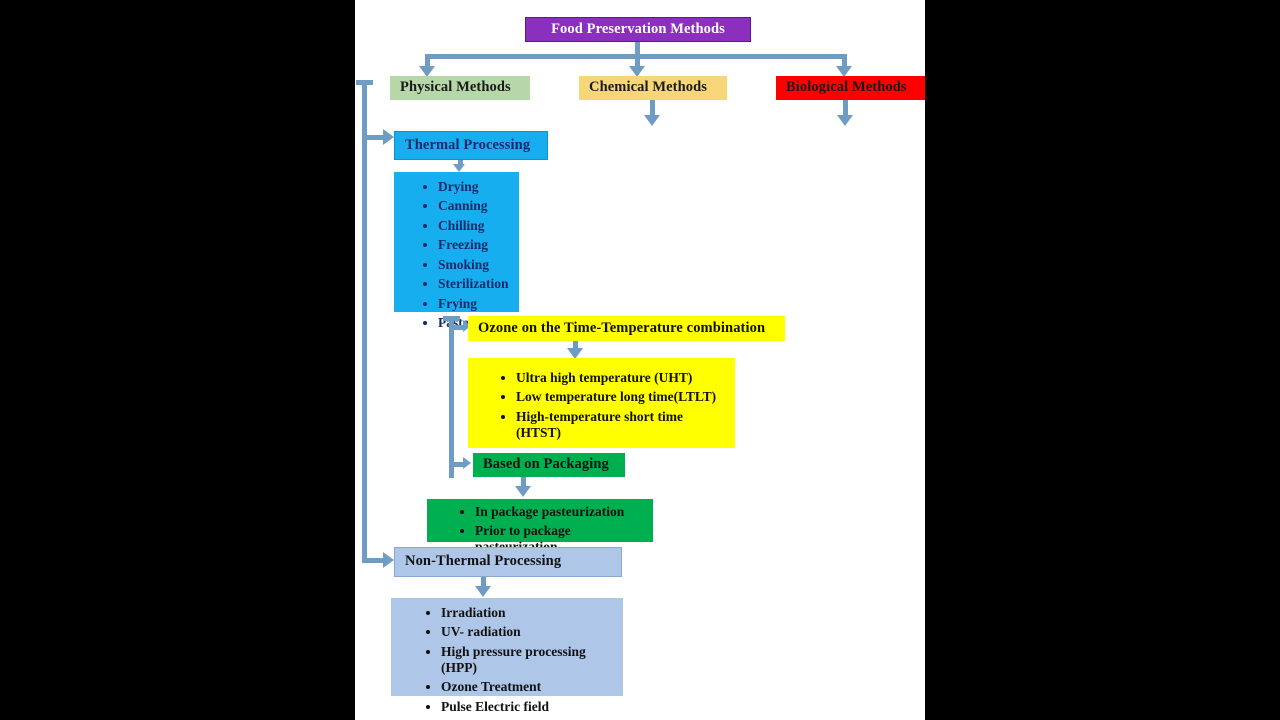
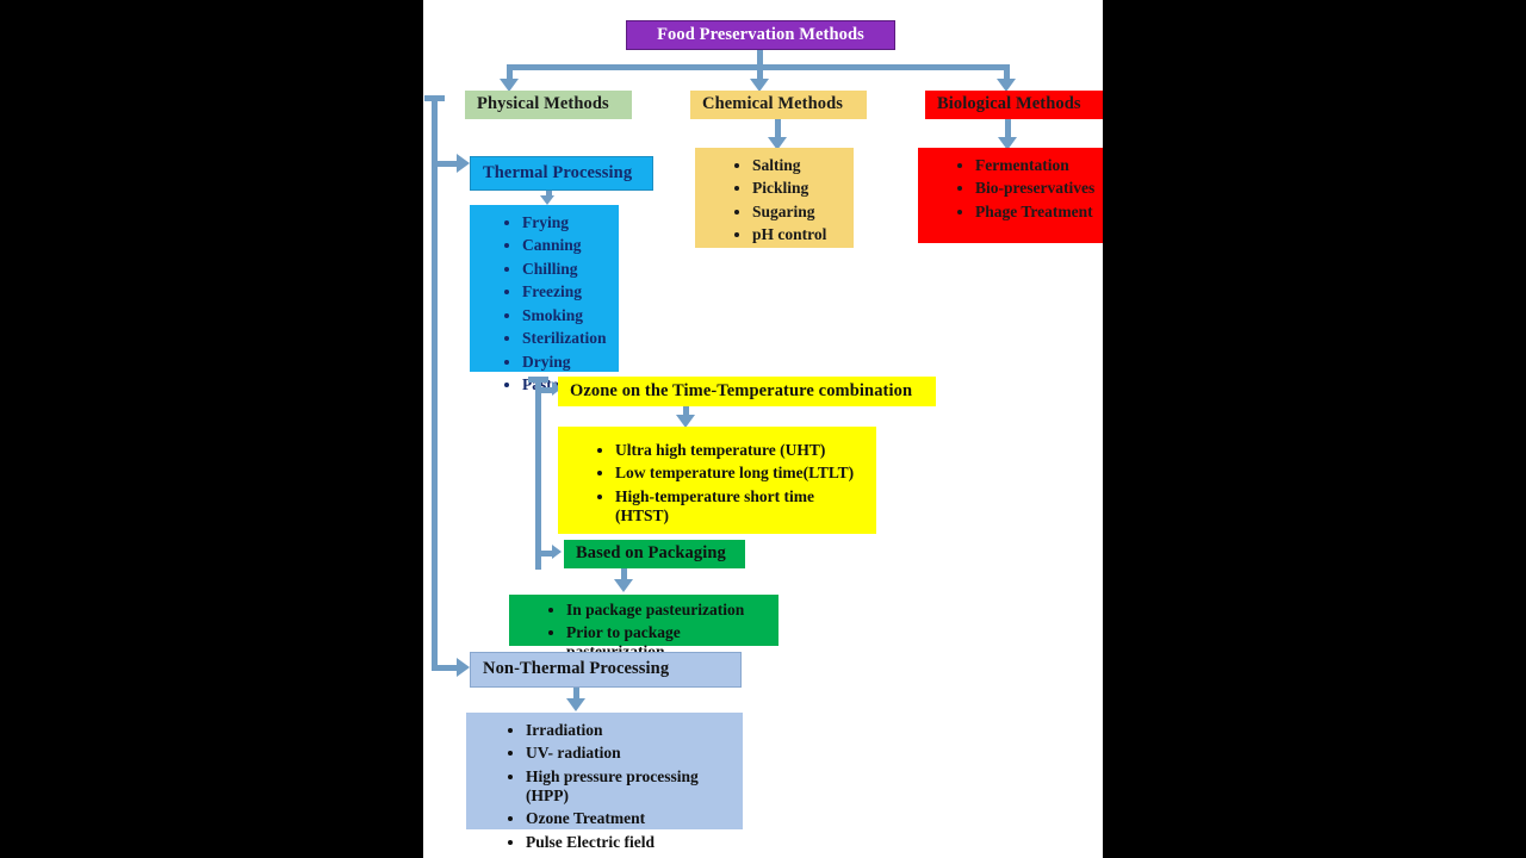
  Food Preservation Methods
  Physical Methods
  Chemical Methods
  Biological Methods
+ Salting
+ Pickling
+ Sugaring
+ pH control
+ Fermentation
+ Bio-preservatives
+ Phage Treatment
  Thermal Processing
- Drying
+ Frying
  Canning
  Chilling
  Freezing
  Smoking
  Sterilization
- Frying
+ Drying
  Ozone on the Time-Temperature combination
  Ultra high temperature (UHT)
  Low temperature long time(LTLT)
  High-temperature short time (HTST)
  Based on Packaging
  In package pasteurization
  Non-Thermal Processing
  Irradiation
  UV- radiation
  High pressure processing (HPP)
  Ozone Treatment
  Pulse Electric field
